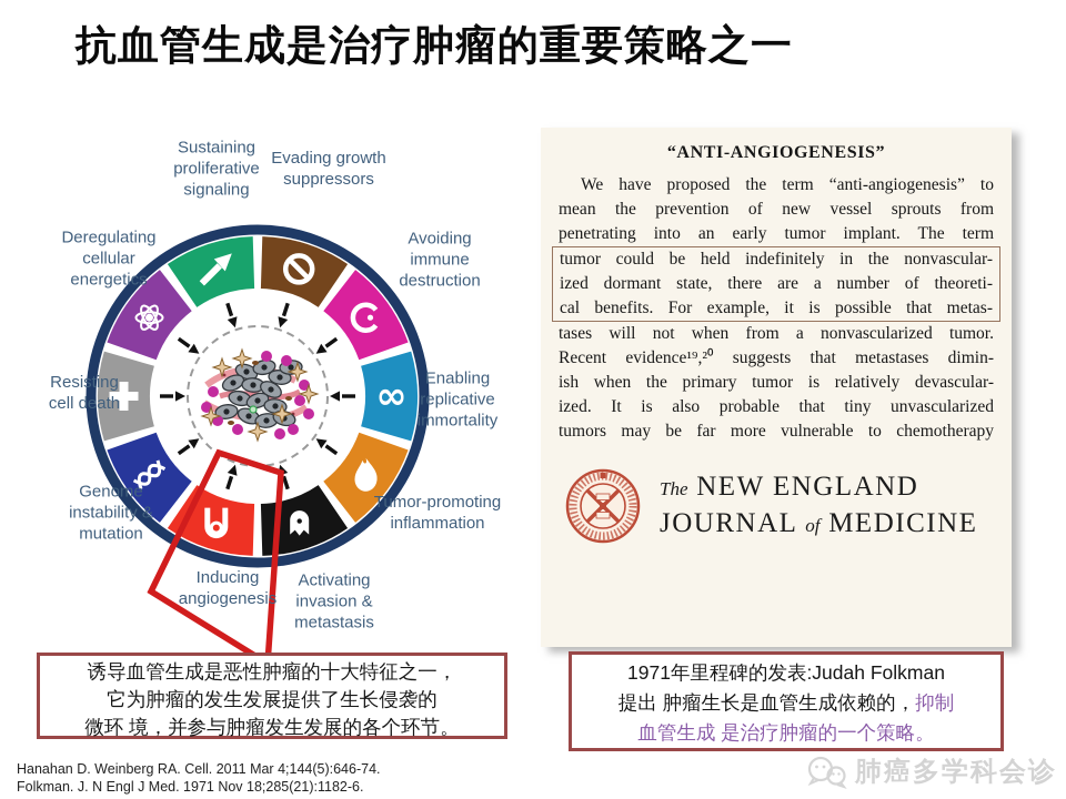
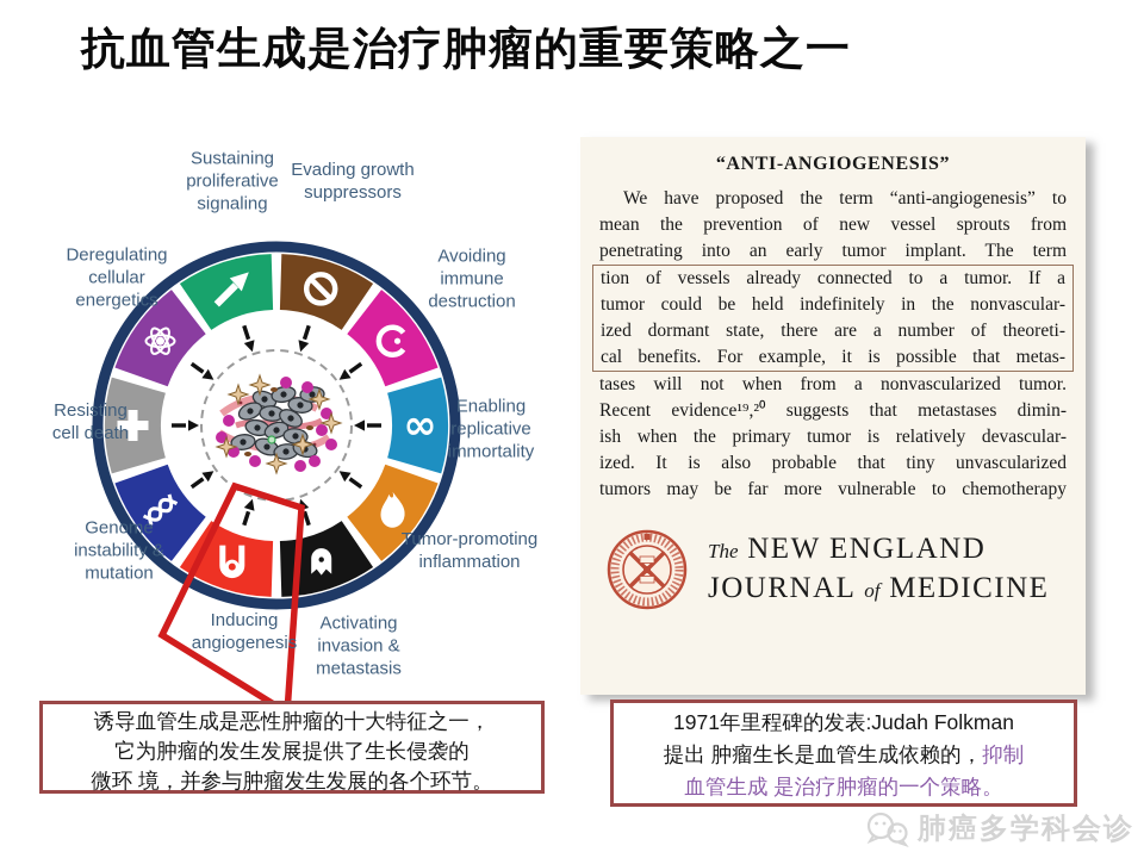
  抗血管生成是治疗肿瘤的重要策略之一
  ∞
  Sustaining proliferative signaling
  Evading growth suppressors
  Avoiding immune destruction
  Enabling replicative immortality
  Tumor-promoting inflammation
  Activating invasion & metastasis
  Inducing angiogenesis
  Genome instability & mutation
  Resisting cell death
  Deregulating cellular energetics
  “ANTI-ANGIOGENESIS”
  We have proposed the term “anti-angiogenesis” to
  mean the prevention of new vessel sprouts from
  penetrating into an early tumor implant. The term
+ tion of vessels already connected to a tumor. If a
  tumor could be held indefinitely in the nonvascular-
  ized dormant state, there are a number of theoreti-
  cal benefits. For example, it is possible that metas-
  tases will not when from a nonvascularized tumor.
  Recent evidence¹⁹,²⁰ suggests that metastases dimin-
  ish when the primary tumor is relatively devascular-
  ized. It is also probable that tiny unvascularized
  tumors may be far more vulnerable to chemotherapy
  The NEW ENGLAND
  JOURNAL of MEDICINE
  诱导血管生成是恶性肿瘤的十大特征之一，
  它为肿瘤的发生发展提供了生长侵袭的
  微环 境，并参与肿瘤发生发展的各个环节。
  1971年里程碑的发表:Judah Folkman
  提出 肿瘤生长是血管生成依赖的，抑制
  血管生成 是治疗肿瘤的一个策略。
- Hanahan D. Weinberg RA. Cell. 2011 Mar 4;144(5):646-74.
- Folkman. J. N Engl J Med. 1971 Nov 18;285(21):1182-6.
  肺癌多学科会诊
